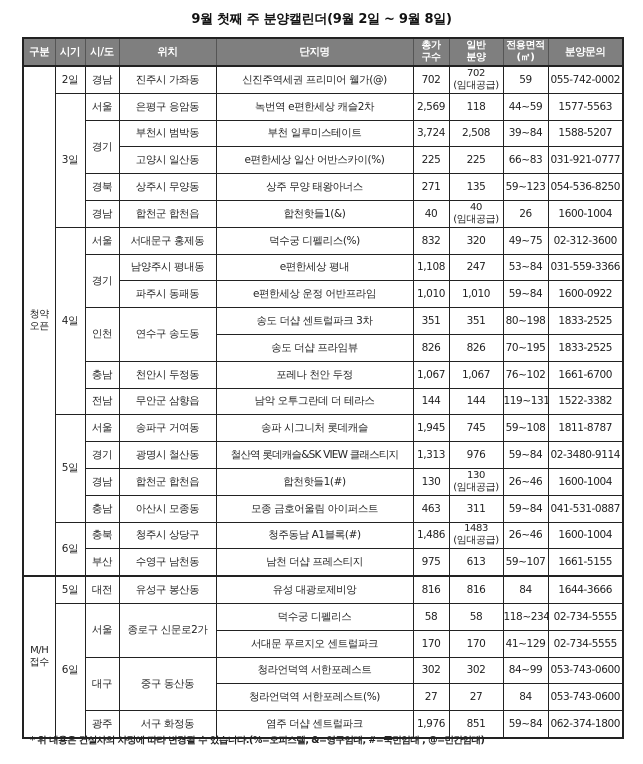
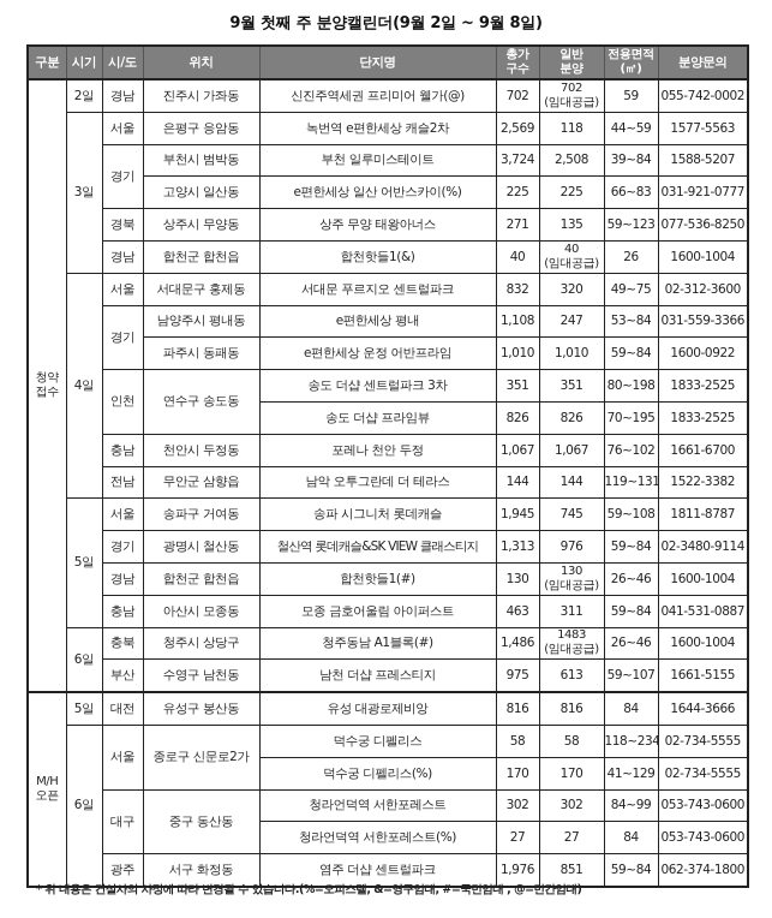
  9월 첫째 주 분양캘린더(9월 2일 ~ 9월 8일)
  구분	시기	시/도	위치	단지명	총가구수	일반분양	전용면적(㎡)	분양문의
- 청약오픈	2일	경남	진주시 가좌동	신진주역세권 프리미어 웰가(@)	702	702(임대공급)	59	055-742-0002
+ 청약접수	2일	경남	진주시 가좌동	신진주역세권 프리미어 웰가(@)	702	702(임대공급)	59	055-742-0002
  3일	서울	은평구 응암동	녹번역 e편한세상 캐슬2차	2,569	118	44~59	1577-5563
  경기	부천시 범박동	부천 일루미스테이트	3,724	2,508	39~84	1588-5207
  고양시 일산동	e편한세상 일산 어반스카이(%)	225	225	66~83	031-921-0777
- 경북	상주시 무양동	상주 무양 태왕아너스	271	135	59~123	054-536-8250
+ 경북	상주시 무양동	상주 무양 태왕아너스	271	135	59~123	077-536-8250
  경남	합천군 합천읍	합천핫들1(&)	40	40(임대공급)	26	1600-1004
- 4일	서울	서대문구 홍제동	덕수궁 디펠리스(%)	832	320	49~75	02-312-3600
+ 4일	서울	서대문구 홍제동	서대문 푸르지오 센트럴파크	832	320	49~75	02-312-3600
  경기	남양주시 평내동	e편한세상 평내	1,108	247	53~84	031-559-3366
  파주시 동패동	e편한세상 운정 어반프라임	1,010	1,010	59~84	1600-0922
  인천	연수구 송도동	송도 더샵 센트럴파크 3차	351	351	80~198	1833-2525
  송도 더샵 프라임뷰	826	826	70~195	1833-2525
  충남	천안시 두정동	포레나 천안 두정	1,067	1,067	76~102	1661-6700
  전남	무안군 삼향읍	남악 오투그란데 더 테라스	144	144	119~131	1522-3382
  5일	서울	송파구 거여동	송파 시그니처 롯데캐슬	1,945	745	59~108	1811-8787
  경기	광명시 철산동	철산역 롯데캐슬&SK VIEW 클래스티지	1,313	976	59~84	02-3480-9114
  경남	합천군 합천읍	합천핫들1(#)	130	130(임대공급)	26~46	1600-1004
  충남	아산시 모종동	모종 금호어울림 아이퍼스트	463	311	59~84	041-531-0887
  6일	충북	청주시 상당구	청주동남 A1블록(#)	1,486	1483(임대공급)	26~46	1600-1004
  부산	수영구 남천동	남천 더샵 프레스티지	975	613	59~107	1661-5155
- M/H접수	5일	대전	유성구 봉산동	유성 대광로제비앙	816	816	84	1644-3666
+ M/H오픈	5일	대전	유성구 봉산동	유성 대광로제비앙	816	816	84	1644-3666
  6일	서울	종로구 신문로2가	덕수궁 디펠리스	58	58	118~234	02-734-5555
- 서대문 푸르지오 센트럴파크	170	170	41~129	02-734-5555
+ 덕수궁 디펠리스(%)	170	170	41~129	02-734-5555
  대구	중구 동산동	청라언덕역 서한포레스트	302	302	84~99	053-743-0600
  청라언덕역 서한포레스트(%)	27	27	84	053-743-0600
  광주	서구 화정동	염주 더샵 센트럴파크	1,976	851	59~84	062-374-1800
  * 위 내용은 건설사의 사정에 따라 변경될 수 있습니다.(%=오피스텔, &=영구임대, #=국민임대 , @=민간임대)
